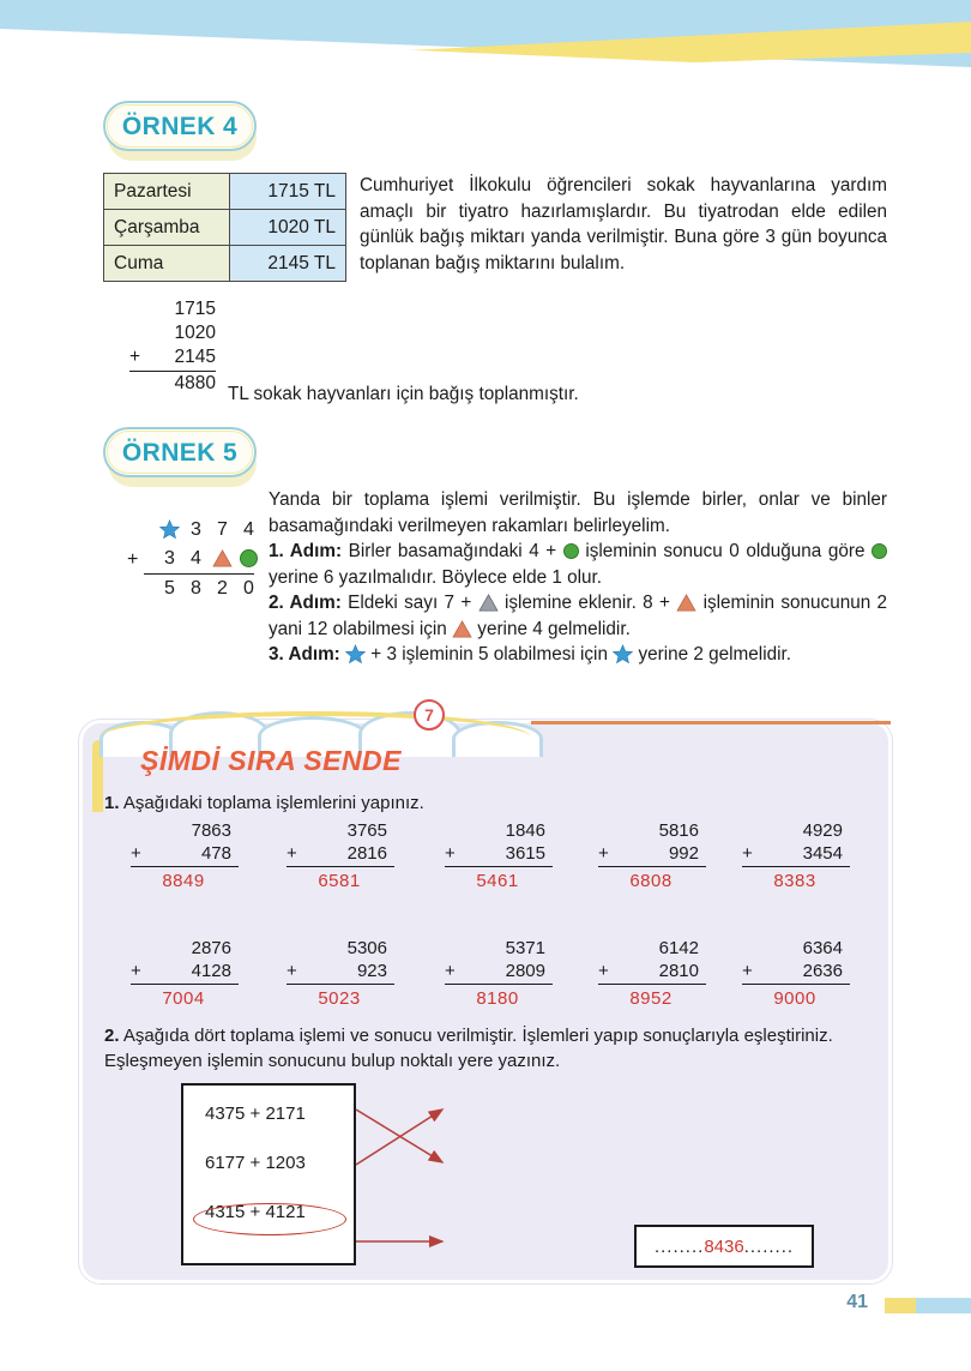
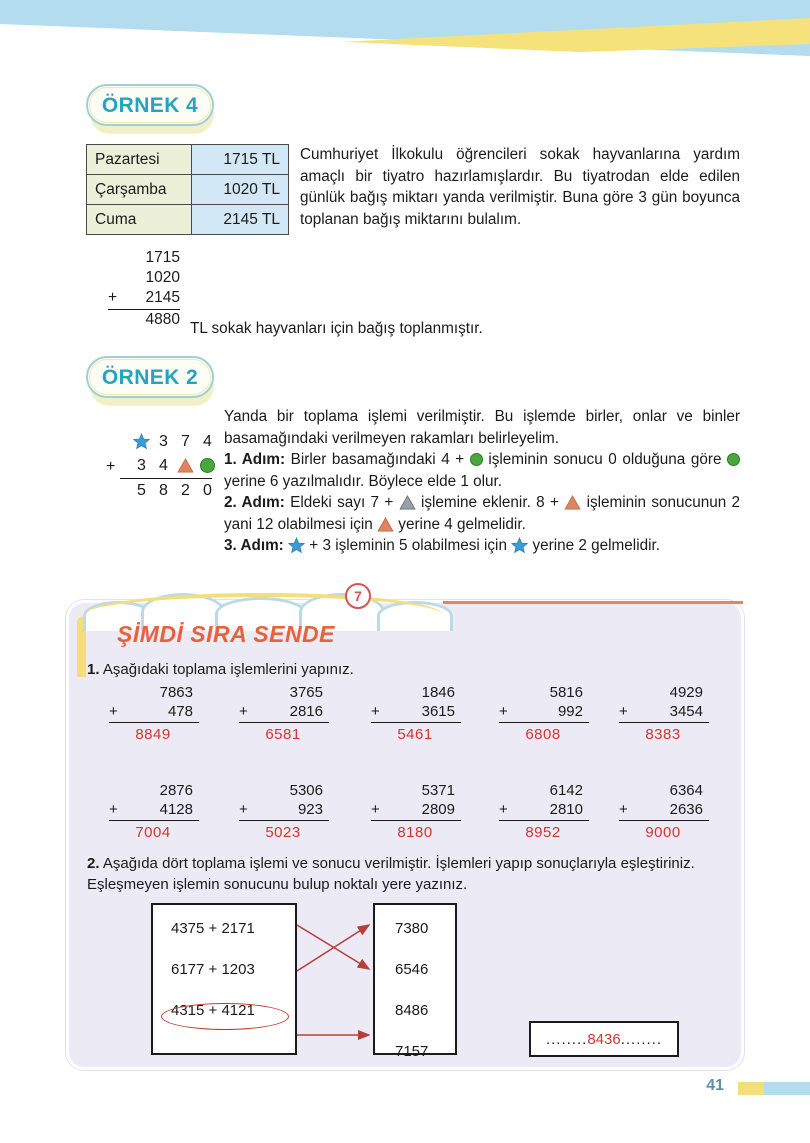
  ÖRNEK 4
  Pazartesi	1715 TL
  Çarşamba	1020 TL
  Cuma	2145 TL
  Cumhuriyet İlkokulu öğrencileri sokak hayvanlarına yardım amaçlı bir tiyatro hazırlamışlardır. Bu tiyatrodan elde edilen günlük bağış miktarı yanda verilmiştir. Buna göre 3 gün boyunca toplanan bağış miktarını bulalım.
  1715
  1020
  +
  2145
  4880
  TL sokak hayvanları için bağış toplanmıştır.
- ÖRNEK 5
+ ÖRNEK 2
  3
  7
  4
  3
  4
  +
  5
  8
  2
  0
  Yanda bir toplama işlemi verilmiştir. Bu işlemde birler, onlar ve binler basamağındaki verilmeyen rakamları belirleyelim.
  1. Adım: Birler basamağındaki 4 + işleminin sonucu 0 olduğuna göre yerine 6 yazılmalıdır. Böylece elde 1 olur.
  2. Adım: Eldeki sayı 7 + işlemine eklenir. 8 + işleminin sonucunun 2 yani 12 olabilmesi için yerine 4 gelmelidir.
  3. Adım: + 3 işleminin 5 olabilmesi için yerine 2 gelmelidir.
  7
  ŞİMDİ SIRA SENDE
  1. Aşağıdaki toplama işlemlerini yapınız.
  7863
  +
  478
  8849
  3765
  +
  2816
  6581
  1846
  +
  3615
  5461
  5816
  +
  992
  6808
  4929
  +
  3454
  8383
  2876
  +
  4128
  7004
  5306
  +
  923
  5023
  5371
  +
  2809
  8180
  6142
  +
  2810
  8952
  6364
  +
  2636
  9000
  2. Aşağıda dört toplama işlemi ve sonucu verilmiştir. İşlemleri yapıp sonuçlarıyla eşleştiriniz. Eşleşmeyen işlemin sonucunu bulup noktalı yere yazınız.
  4375 + 2171
  6177 + 1203
  4315 + 4121
+ 7380
+ 6546
+ 8486
+ 7157
  ........
  8436
  ........
  41
